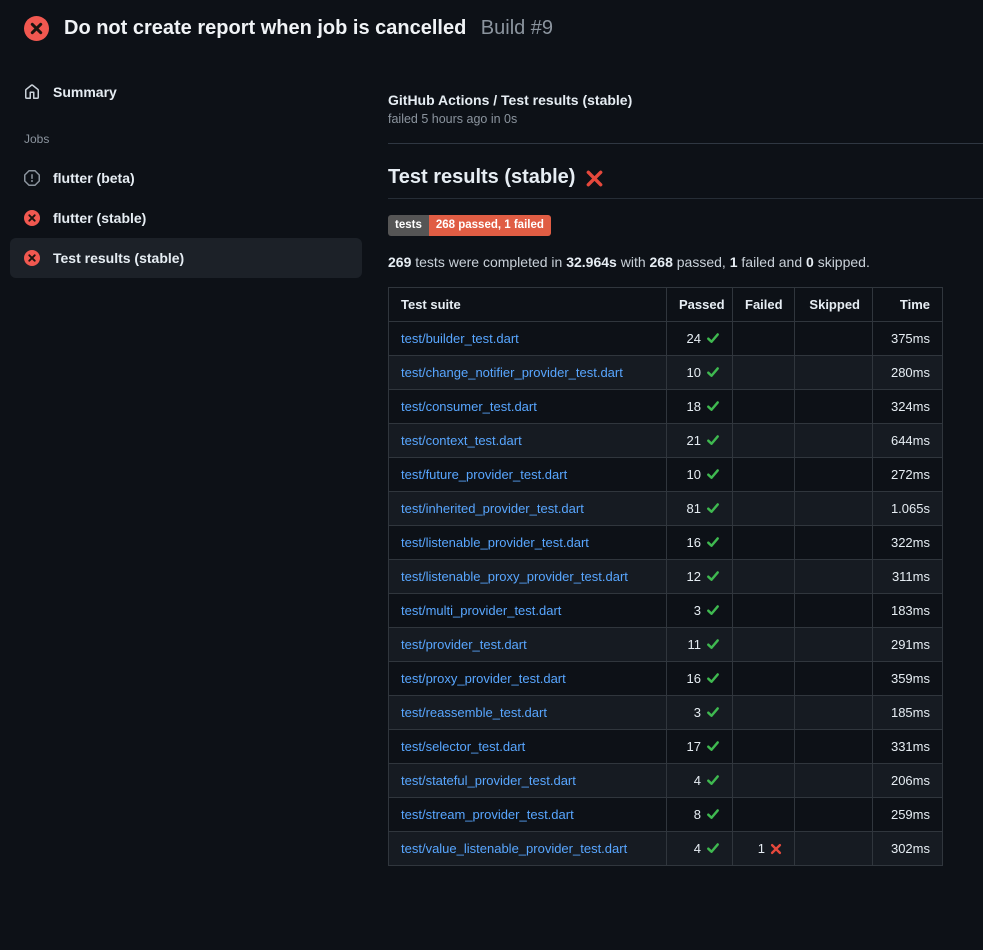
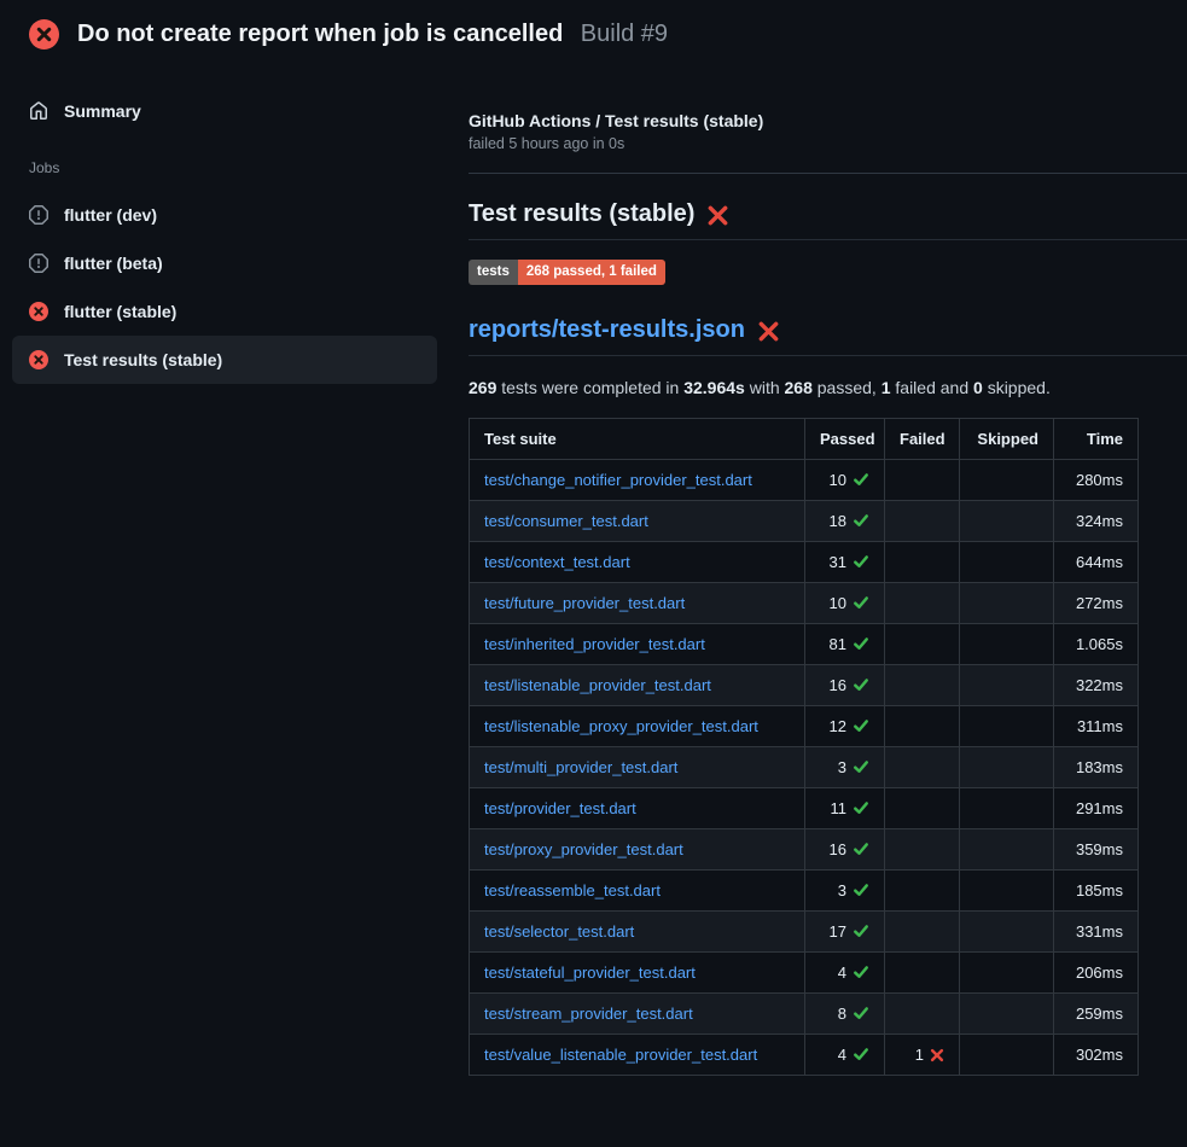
  Do not create report when job is cancelled Build #9
  Summary
  Jobs
+ flutter (dev)
  flutter (beta)
  flutter (stable)
  Test results (stable)
  GitHub Actions / Test results (stable)
  failed 5 hours ago in 0s
  Test results (stable)
  tests
  268 passed, 1 failed
+ reports/test-results.json
  269 tests were completed in 32.964s with 268 passed, 1 failed and 0 skipped.
  Test suite	Passed	Failed	Skipped	Time
- test/builder_test.dart	24			375ms
  test/change_notifier_provider_test.dart	10			280ms
  test/consumer_test.dart	18			324ms
- test/context_test.dart	21			644ms
+ test/context_test.dart	31			644ms
  test/future_provider_test.dart	10			272ms
  test/inherited_provider_test.dart	81			1.065s
  test/listenable_provider_test.dart	16			322ms
  test/listenable_proxy_provider_test.dart	12			311ms
  test/multi_provider_test.dart	3			183ms
  test/provider_test.dart	11			291ms
  test/proxy_provider_test.dart	16			359ms
  test/reassemble_test.dart	3			185ms
  test/selector_test.dart	17			331ms
  test/stateful_provider_test.dart	4			206ms
  test/stream_provider_test.dart	8			259ms
  test/value_listenable_provider_test.dart	4	1		302ms
